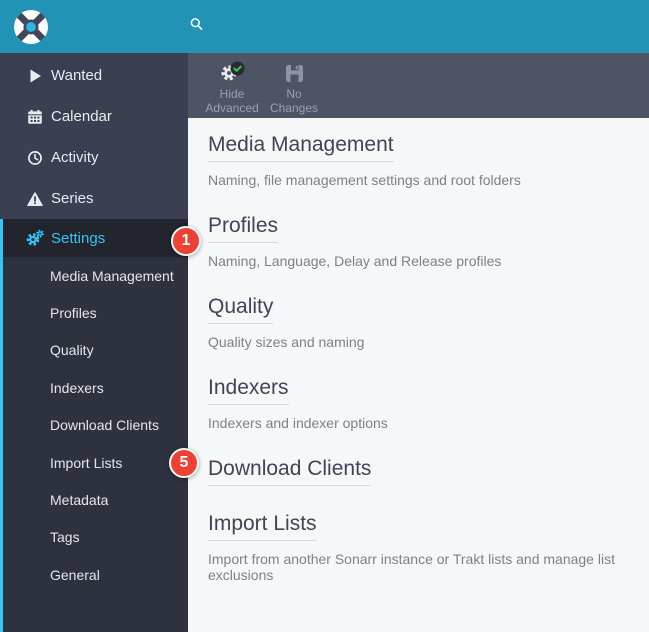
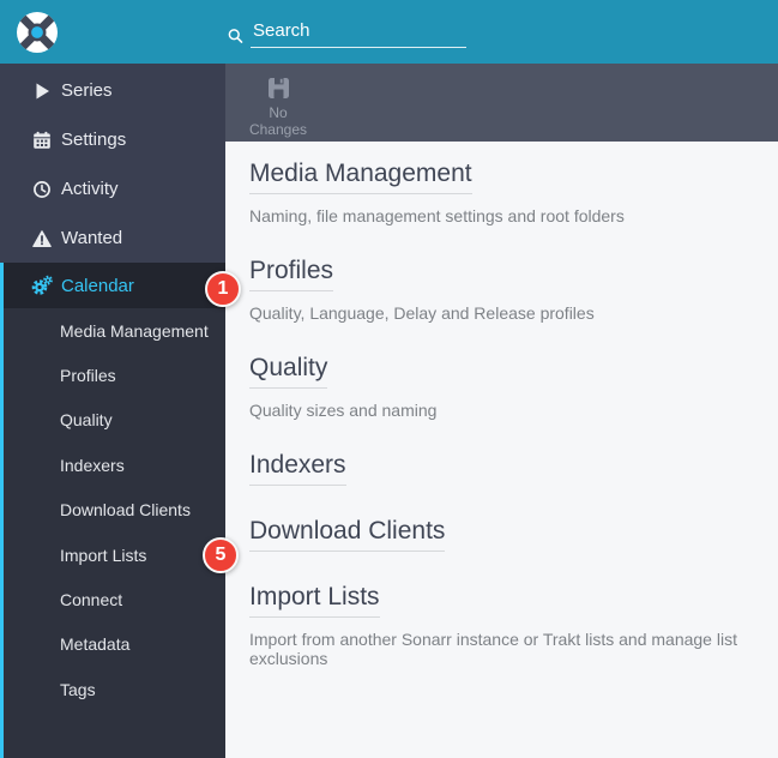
+ Search
- Wanted
+ Series
- Calendar
+ Settings
  Activity
- Series
+ Wanted
- Settings
+ Calendar
  Media Management
  Profiles
  Quality
  Indexers
  Download Clients
  Import Lists
+ Connect
  Metadata
  Tags
- General
- Hide
- Advanced
  No
  Changes
  Media Management
  Naming, file management settings and root folders
  Profiles
- Naming, Language, Delay and Release profiles
+ Quality, Language, Delay and Release profiles
  Quality
  Quality sizes and naming
  Indexers
- Indexers and indexer options
  Download Clients
  Import Lists
  Import from another Sonarr instance or Trakt lists and manage list exclusions
  1
  5
